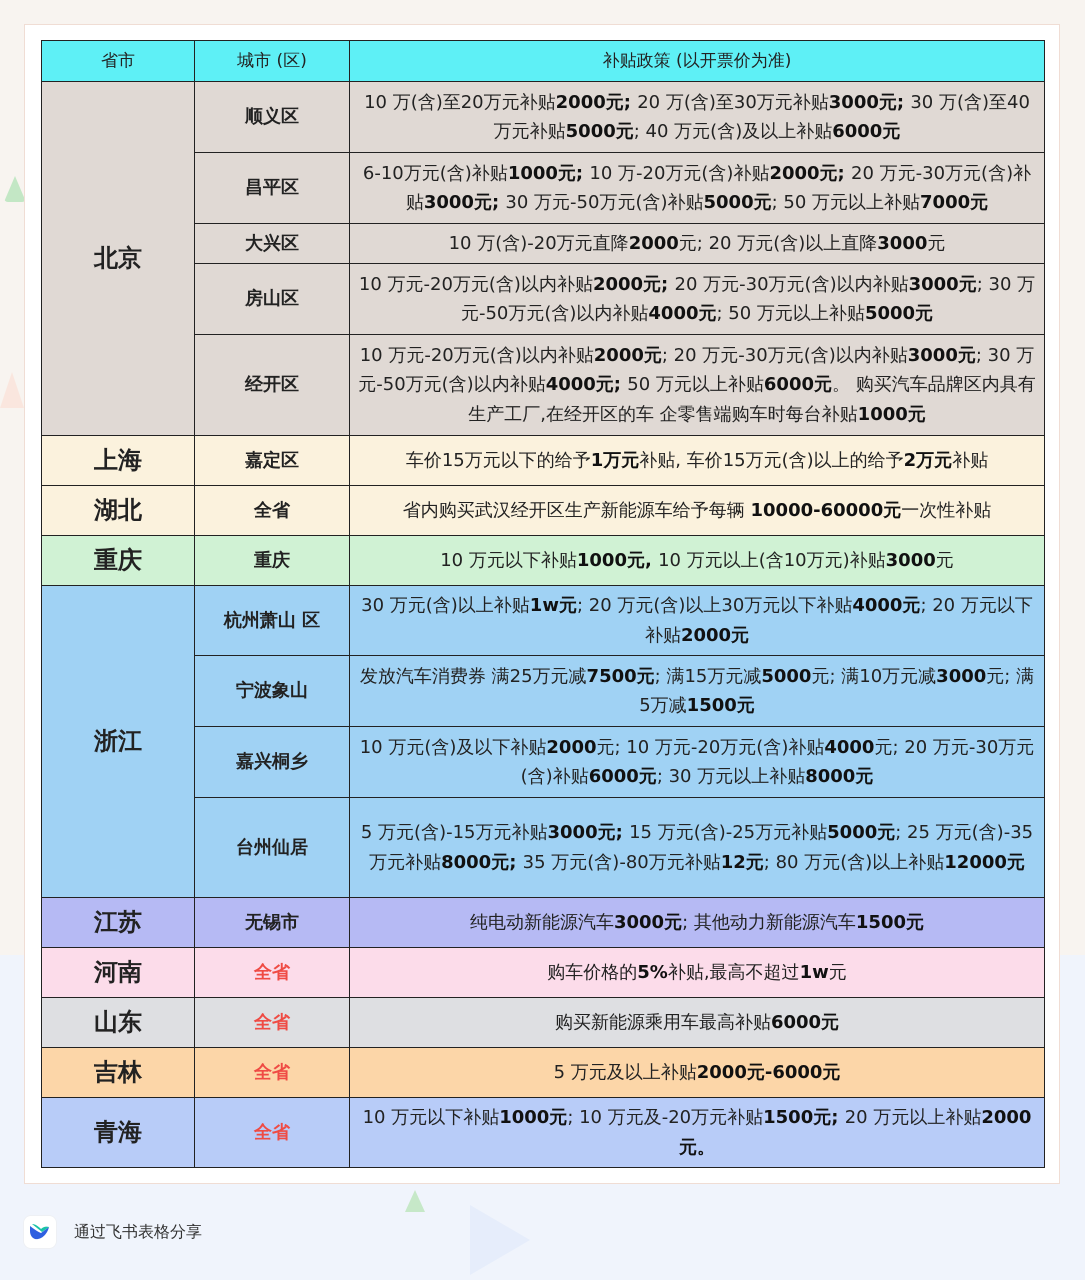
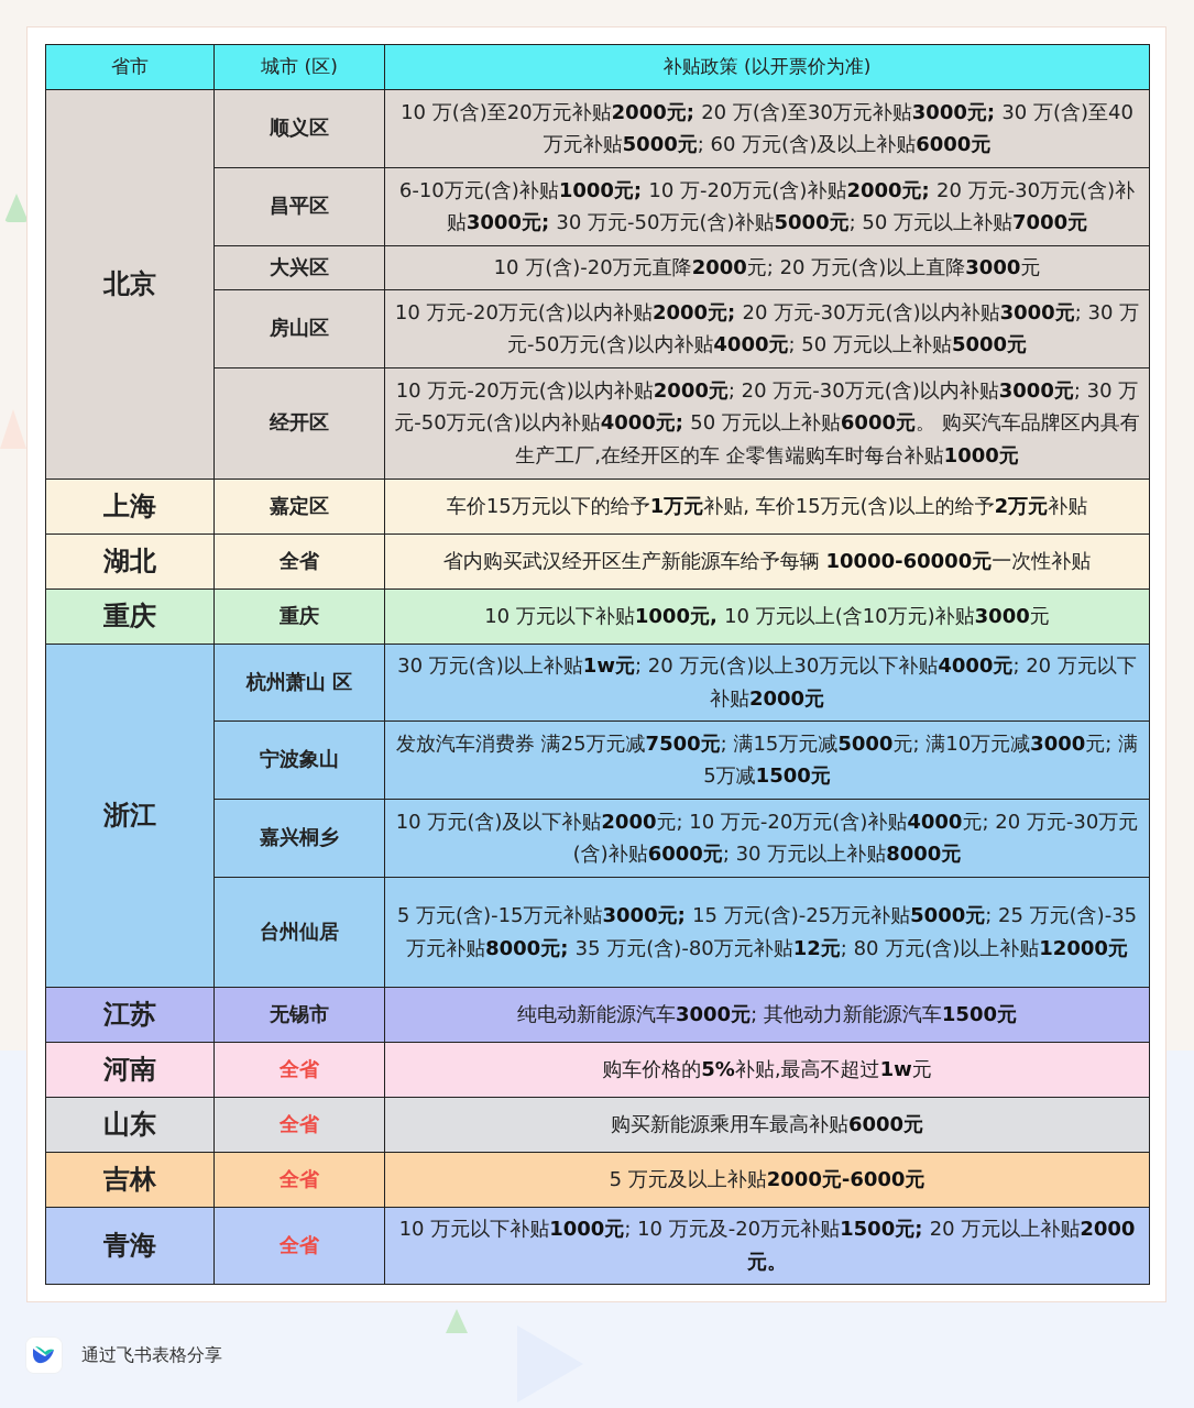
  省市	城市 (区)	补贴政策 (以开票价为准)
- 北京	顺义区	10 万(含)至20万元补贴2000元; 20 万(含)至30万元补贴3000元; 30 万(含)至40万元补贴5000元; 40 万元(含)及以上补贴6000元
+ 北京	顺义区	10 万(含)至20万元补贴2000元; 20 万(含)至30万元补贴3000元; 30 万(含)至40万元补贴5000元; 60 万元(含)及以上补贴6000元
  昌平区	6-10万元(含)补贴1000元; 10 万-20万元(含)补贴2000元; 20 万元-30万元(含)补贴3000元; 30 万元-50万元(含)补贴5000元; 50 万元以上补贴7000元
  大兴区	10 万(含)-20万元直降2000元; 20 万元(含)以上直降3000元
  房山区	10 万元-20万元(含)以内补贴2000元; 20 万元-30万元(含)以内补贴3000元; 30 万元-50万元(含)以内补贴4000元; 50 万元以上补贴5000元
  经开区	10 万元-20万元(含)以内补贴2000元; 20 万元-30万元(含)以内补贴3000元; 30 万元-50万元(含)以内补贴4000元; 50 万元以上补贴6000元。 购买汽车品牌区内具有生产工厂,在经开区的车 企零售端购车时每台补贴1000元
  上海	嘉定区	车价15万元以下的给予1万元补贴, 车价15万元(含)以上的给予2万元补贴
  湖北	全省	省内购买武汉经开区生产新能源车给予每辆 10000-60000元一次性补贴
  重庆	重庆	10 万元以下补贴1000元, 10 万元以上(含10万元)补贴3000元
  浙江	杭州萧山 区	30 万元(含)以上补贴1w元; 20 万元(含)以上30万元以下补贴4000元; 20 万元以下补贴2000元
  宁波象山	发放汽车消费券 满25万元减7500元; 满15万元减5000元; 满10万元减3000元; 满5万减1500元
  嘉兴桐乡	10 万元(含)及以下补贴2000元; 10 万元-20万元(含)补贴4000元; 20 万元-30万元(含)补贴6000元; 30 万元以上补贴8000元
  台州仙居	5 万元(含)-15万元补贴3000元; 15 万元(含)-25万元补贴5000元; 25 万元(含)-35万元补贴8000元; 35 万元(含)-80万元补贴12元; 80 万元(含)以上补贴12000元
  江苏	无锡市	纯电动新能源汽车3000元; 其他动力新能源汽车1500元
  河南	全省	购车价格的5%补贴,最高不超过1w元
  山东	全省	购买新能源乘用车最高补贴6000元
  吉林	全省	5 万元及以上补贴2000元-6000元
  青海	全省	10 万元以下补贴1000元; 10 万元及-20万元补贴1500元; 20 万元以上补贴2000元。
  通过飞书表格分享
